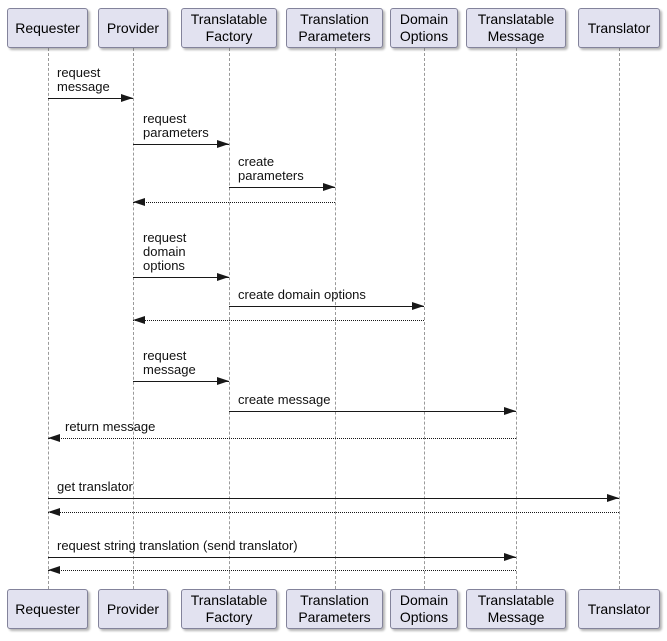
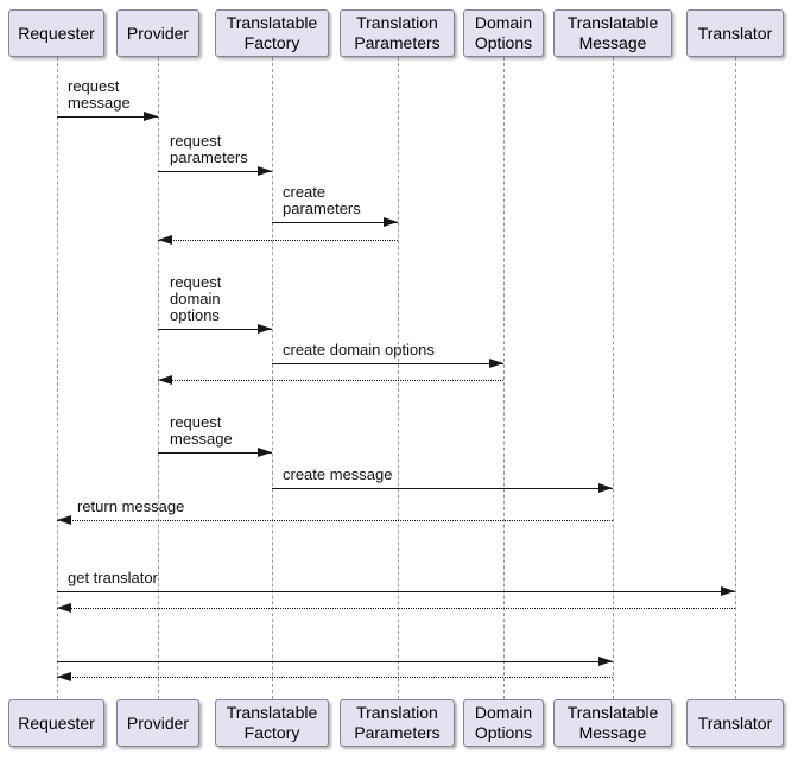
  Requester
  Requester
  Provider
  Provider
  Translatable
  Factory
  Translatable
  Factory
  Translation
  Parameters
  Translation
  Parameters
  Domain
  Options
  Domain
  Options
  Translatable
  Message
  Translatable
  Message
  Translator
  Translator
  request
  message
  request
  parameters
  create
  parameters
  request
  domain
  options
  create domain options
  request
  message
  create message
  return message
  get translator
- request string translation (send translator)
